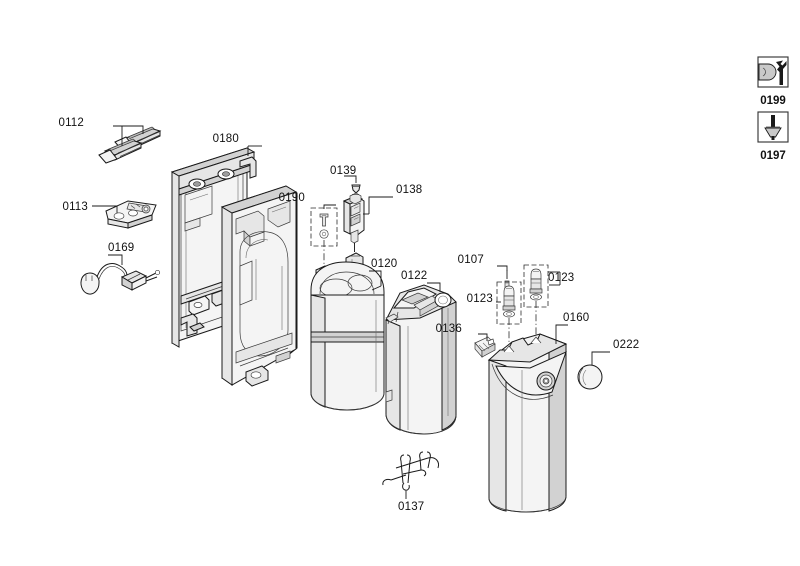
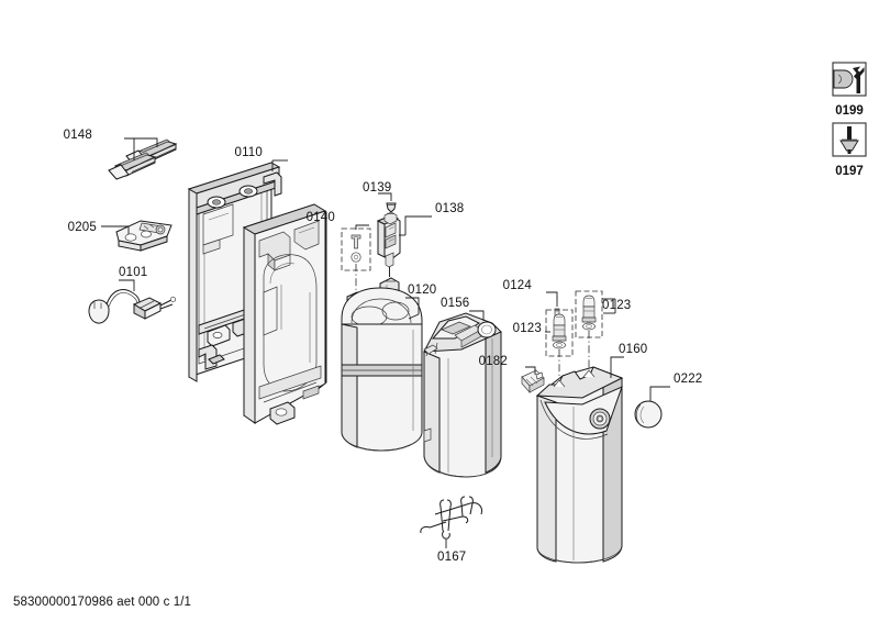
  0199
  0197
- 0112
+ 0148
- 0113
+ 0205
- 0169
+ 0101
- 0180
+ 0110
  0139
  0138
- 0190
+ 0140
  0120
- 0122
+ 0156
- 0107
+ 0124
  0123
  0123
- 0136
+ 0182
  0160
  0222
- 0137
+ 0167
+ 58300000170986 aet 000 c 1/1
